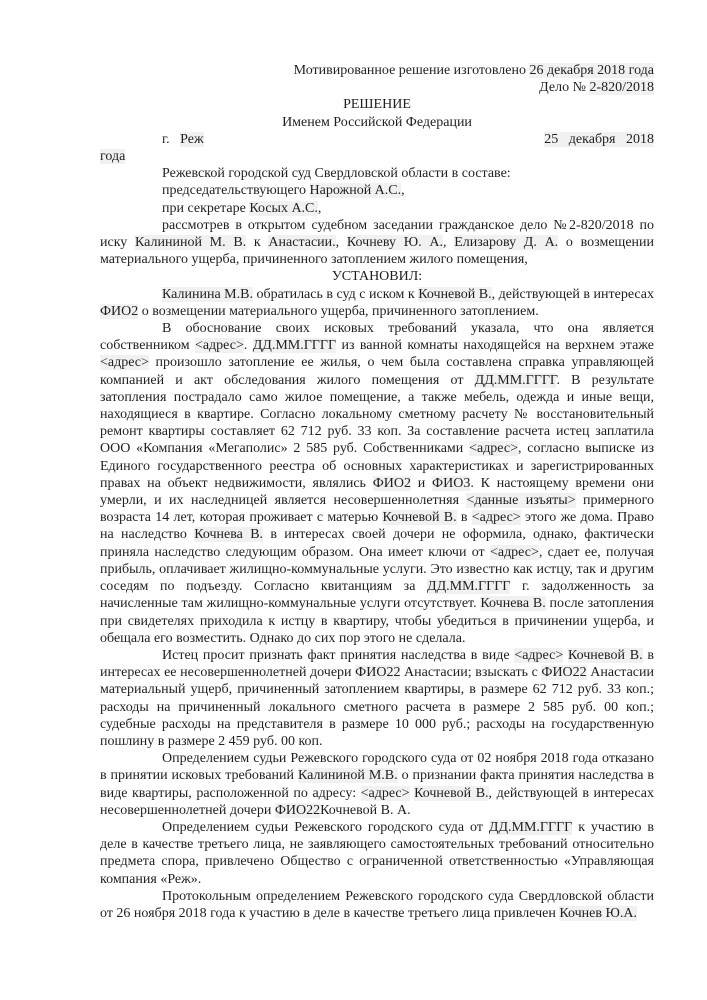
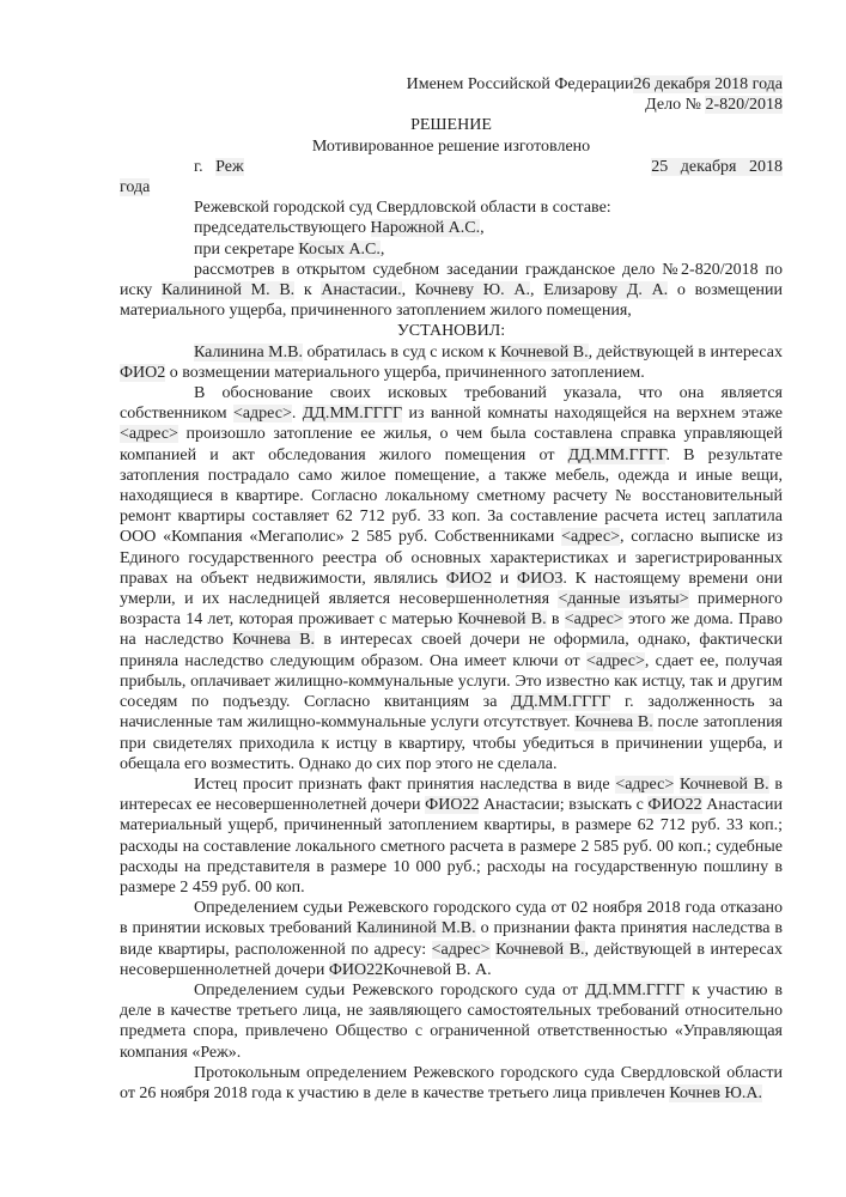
- Мотивированное решение изготовлено 26 декабря 2018 года
+ Именем Российской Федерации26 декабря 2018 года
  Дело № 2-820/2018
  РЕШЕНИЕ
- Именем Российской Федерации
+ Мотивированное решение изготовлено
  г. Реж
  25 декабря 2018
  года
  Режевской городской суд Свердловской области в составе:
  председательствующего Нарожной А.С.,
  при секретаре Косых А.С.,
  рассмотрев в открытом судебном заседании гражданское дело №2-820/2018 по иску Калининой М. В. к Анастасии., Кочневу Ю. А., Елизарову Д. А. о возмещении материального ущерба, причиненного затоплением жилого помещения,
  УСТАНОВИЛ:
  Калинина М.В. обратилась в суд с иском к Кочневой В., действующей в интересах ФИО2 о возмещении материального ущерба, причиненного затоплением.
  В обоснование своих исковых требований указала, что она является собственником <адрес>. ДД.ММ.ГГГГ из ванной комнаты находящейся на верхнем этаже <адрес> произошло затопление ее жилья, о чем была составлена справка управляющей компанией и акт обследования жилого помещения от ДД.ММ.ГГГГ. В результате затопления пострадало само жилое помещение, а также мебель, одежда и иные вещи, находящиеся в квартире. Согласно локальному сметному расчету № восстановительный ремонт квартиры составляет 62 712 руб. 33 коп. За составление расчета истец заплатила ООО «Компания «Мегаполис» 2 585 руб. Собственниками <адрес>, согласно выписке из Единого государственного реестра об основных характеристиках и зарегистрированных правах на объект недвижимости, являлись ФИО2 и ФИО3. К настоящему времени они умерли, и их наследницей является несовершеннолетняя <данные изъяты> примерного возраста 14 лет, которая проживает с матерью Кочневой В. в <адрес> этого же дома. Право на наследство Кочнева В. в интересах своей дочери не оформила, однако, фактически приняла наследство следующим образом. Она имеет ключи от <адрес>, сдает ее, получая прибыль, оплачивает жилищно-коммунальные услуги. Это известно как истцу, так и другим соседям по подъезду. Согласно квитанциям за ДД.ММ.ГГГГ г. задолженность за начисленные там жилищно-коммунальные услуги отсутствует. Кочнева В. после затопления при свидетелях приходила к истцу в квартиру, чтобы убедиться в причинении ущерба, и обещала его возместить. Однако до сих пор этого не сделала.
- Истец просит признать факт принятия наследства в виде <адрес> Кочневой В. в интересах ее несовершеннолетней дочери ФИО22 Анастасии; взыскать с ФИО22 Анастасии материальный ущерб, причиненный затоплением квартиры, в размере 62 712 руб. 33 коп.; расходы на причиненный локального сметного расчета в размере 2 585 руб. 00 коп.; судебные расходы на представителя в размере 10 000 руб.; расходы на государственную пошлину в размере 2 459 руб. 00 коп.
+ Истец просит признать факт принятия наследства в виде <адрес> Кочневой В. в интересах ее несовершеннолетней дочери ФИО22 Анастасии; взыскать с ФИО22 Анастасии материальный ущерб, причиненный затоплением квартиры, в размере 62 712 руб. 33 коп.; расходы на составление локального сметного расчета в размере 2 585 руб. 00 коп.; судебные расходы на представителя в размере 10 000 руб.; расходы на государственную пошлину в размере 2 459 руб. 00 коп.
  Определением судьи Режевского городского суда от 02 ноября 2018 года отказано в принятии исковых требований Калининой М.В. о признании факта принятия наследства в виде квартиры, расположенной по адресу: <адрес> Кочневой В., действующей в интересах несовершеннолетней дочери ФИО22Кочневой В. А.
  Определением судьи Режевского городского суда от ДД.ММ.ГГГГ к участию в деле в качестве третьего лица, не заявляющего самостоятельных требований относительно предмета спора, привлечено Общество с ограниченной ответственностью «Управляющая компания «Реж».
  Протокольным определением Режевского городского суда Свердловской области от 26 ноября 2018 года к участию в деле в качестве третьего лица привлечен Кочнев Ю.А.
